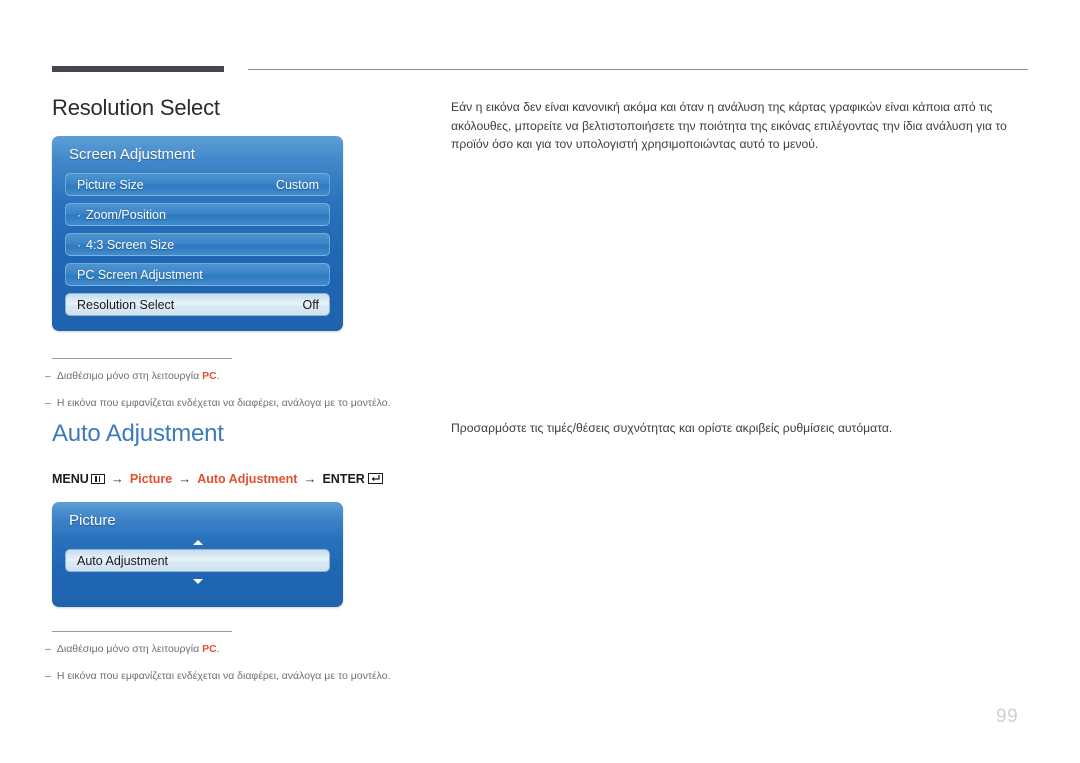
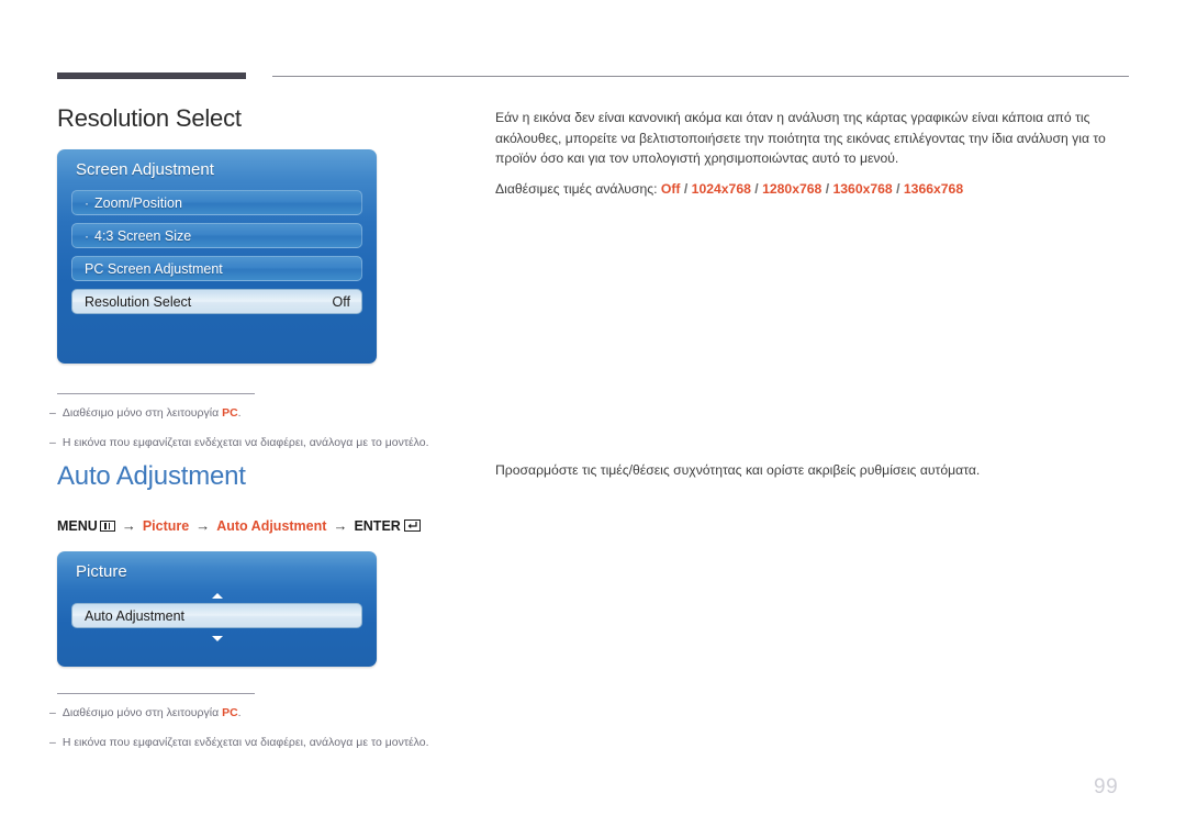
  Resolution Select
  Screen Adjustment
- Picture Size
- Custom
  ·
  Zoom/Position
  ·
  4:3 Screen Size
  PC Screen Adjustment
  Resolution Select
  Off
  Εάν η εικόνα δεν είναι κανονική ακόμα και όταν η ανάλυση της κάρτας γραφικών είναι κάποια από τις ακόλουθες, μπορείτε να βελτιστοποιήσετε την ποιότητα της εικόνας επιλέγοντας την ίδια ανάλυση για το προϊόν όσο και για τον υπολογιστή χρησιμοποιώντας αυτό το μενού.
+ Διαθέσιμες τιμές ανάλυσης: Off / 1024x768 / 1280x768 / 1360x768 / 1366x768
  – Διαθέσιμο μόνο στη λειτουργία PC.
  – Η εικόνα που εμφανίζεται ενδέχεται να διαφέρει, ανάλογα με το μοντέλο.
  Auto Adjustment
  MENU
  →
  Picture
  →
  Auto Adjustment
  →
  ENTER
  Picture
  Auto Adjustment
  Προσαρμόστε τις τιμές/θέσεις συχνότητας και ορίστε ακριβείς ρυθμίσεις αυτόματα.
  – Διαθέσιμο μόνο στη λειτουργία PC.
  – Η εικόνα που εμφανίζεται ενδέχεται να διαφέρει, ανάλογα με το μοντέλο.
  99
